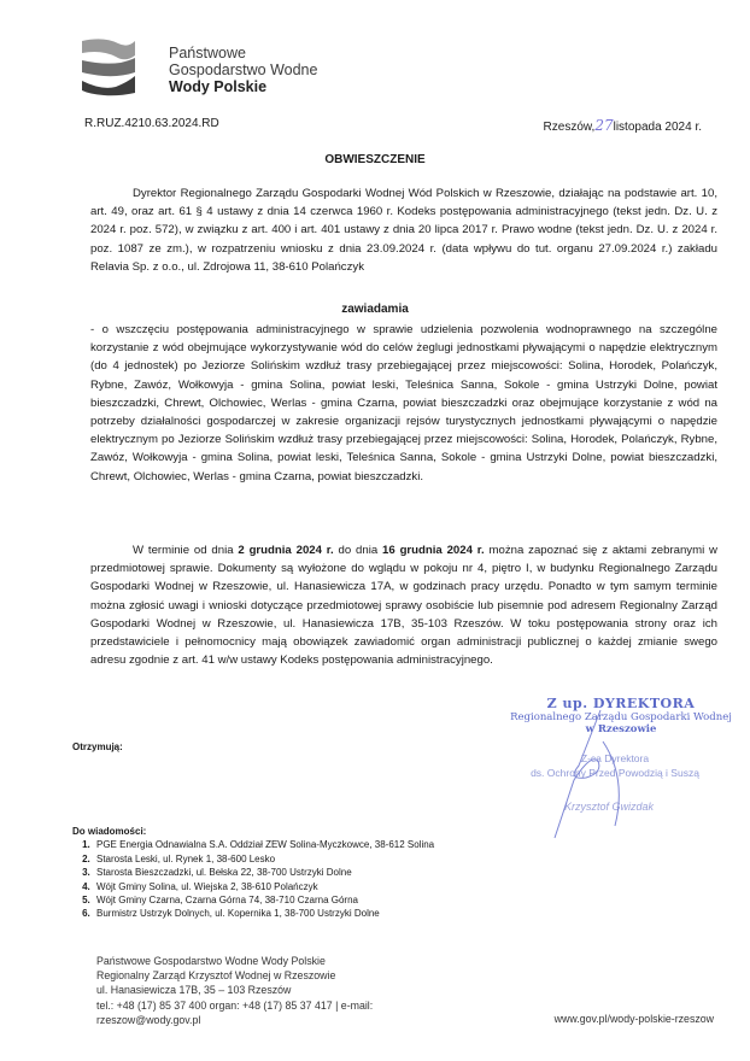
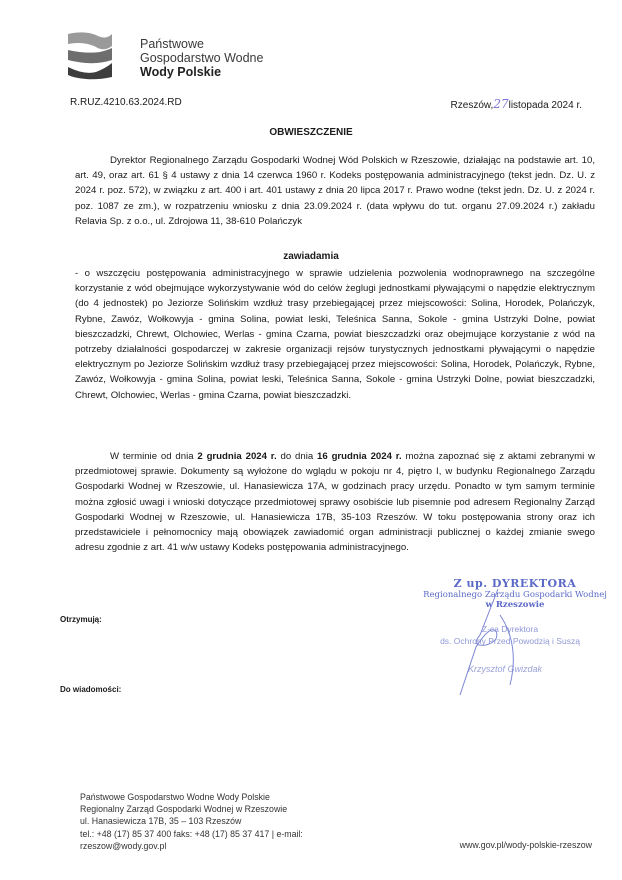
  Państwowe
  Gospodarstwo Wodne
  Wody Polskie
  R.RUZ.4210.63.2024.RD
  Rzeszów,27listopada 2024 r.
  OBWIESZCZENIE
  Dyrektor Regionalnego Zarządu Gospodarki Wodnej Wód Polskich w Rzeszowie, działając na podstawie art. 10, art. 49, oraz art. 61 § 4 ustawy z dnia 14 czerwca 1960 r. Kodeks postępowania administracyjnego (tekst jedn. Dz. U. z 2024 r. poz. 572), w związku z art. 400 i art. 401 ustawy z dnia 20 lipca 2017 r. Prawo wodne (tekst jedn. Dz. U. z 2024 r. poz. 1087 ze zm.), w rozpatrzeniu wniosku z dnia 23.09.2024 r. (data wpływu do tut. organu 27.09.2024 r.) zakładu Relavia Sp. z o.o., ul. Zdrojowa 11, 38-610 Polańczyk
  zawiadamia
  - o wszczęciu postępowania administracyjnego w sprawie udzielenia pozwolenia wodnoprawnego na szczególne korzystanie z wód obejmujące wykorzystywanie wód do celów żeglugi jednostkami pływającymi o napędzie elektrycznym (do 4 jednostek) po Jeziorze Solińskim wzdłuż trasy przebiegającej przez miejscowości: Solina, Horodek, Polańczyk, Rybne, Zawóz, Wołkowyja - gmina Solina, powiat leski, Teleśnica Sanna, Sokole - gmina Ustrzyki Dolne, powiat bieszczadzki, Chrewt, Olchowiec, Werlas - gmina Czarna, powiat bieszczadzki oraz obejmujące korzystanie z wód na potrzeby działalności gospodarczej w zakresie organizacji rejsów turystycznych jednostkami pływającymi o napędzie elektrycznym po Jeziorze Solińskim wzdłuż trasy przebiegającej przez miejscowości: Solina, Horodek, Polańczyk, Rybne, Zawóz, Wołkowyja - gmina Solina, powiat leski, Teleśnica Sanna, Sokole - gmina Ustrzyki Dolne, powiat bieszczadzki, Chrewt, Olchowiec, Werlas - gmina Czarna, powiat bieszczadzki.
  W terminie od dnia 2 grudnia 2024 r. do dnia 16 grudnia 2024 r. można zapoznać się z aktami zebranymi w przedmiotowej sprawie. Dokumenty są wyłożone do wglądu w pokoju nr 4, piętro I, w budynku Regionalnego Zarządu Gospodarki Wodnej w Rzeszowie, ul. Hanasiewicza 17A, w godzinach pracy urzędu. Ponadto w tym samym terminie można zgłosić uwagi i wnioski dotyczące przedmiotowej sprawy osobiście lub pisemnie pod adresem Regionalny Zarząd Gospodarki Wodnej w Rzeszowie, ul. Hanasiewicza 17B, 35-103 Rzeszów. W toku postępowania strony oraz ich przedstawiciele i pełnomocnicy mają obowiązek zawiadomić organ administracji publicznej o każdej zmianie swego adresu zgodnie z art. 41 w/w ustawy Kodeks postępowania administracyjnego.
  Z up. DYREKTORA
  Regionalnego Zarządu Gospodarki Wodnej
  w Rzeszowie
  Z-ca Dyrektora
  ds. Ochrony Przed Powodzią i Suszą
  Krzysztof Gwizdak
  Otrzymują:
  Do wiadomości:
- PGE Energia Odnawialna S.A. Oddział ZEW Solina-Myczkowce, 38-612 Solina
- Starosta Leski, ul. Rynek 1, 38-600 Lesko
- Starosta Bieszczadzki, ul. Bełska 22, 38-700 Ustrzyki Dolne
- Wójt Gminy Solina, ul. Wiejska 2, 38-610 Polańczyk
- Wójt Gminy Czarna, Czarna Górna 74, 38-710 Czarna Górna
- Burmistrz Ustrzyk Dolnych, ul. Kopernika 1, 38-700 Ustrzyki Dolne
  Państwowe Gospodarstwo Wodne Wody Polskie
- Regionalny Zarząd Krzysztof Wodnej w Rzeszowie
+ Regionalny Zarząd Gospodarki Wodnej w Rzeszowie
  ul. Hanasiewicza 17B, 35 – 103 Rzeszów
- tel.: +48 (17) 85 37 400 organ: +48 (17) 85 37 417 | e-mail:
+ tel.: +48 (17) 85 37 400 faks: +48 (17) 85 37 417 | e-mail:
  rzeszow@wody.gov.pl
  www.gov.pl/wody-polskie-rzeszow
